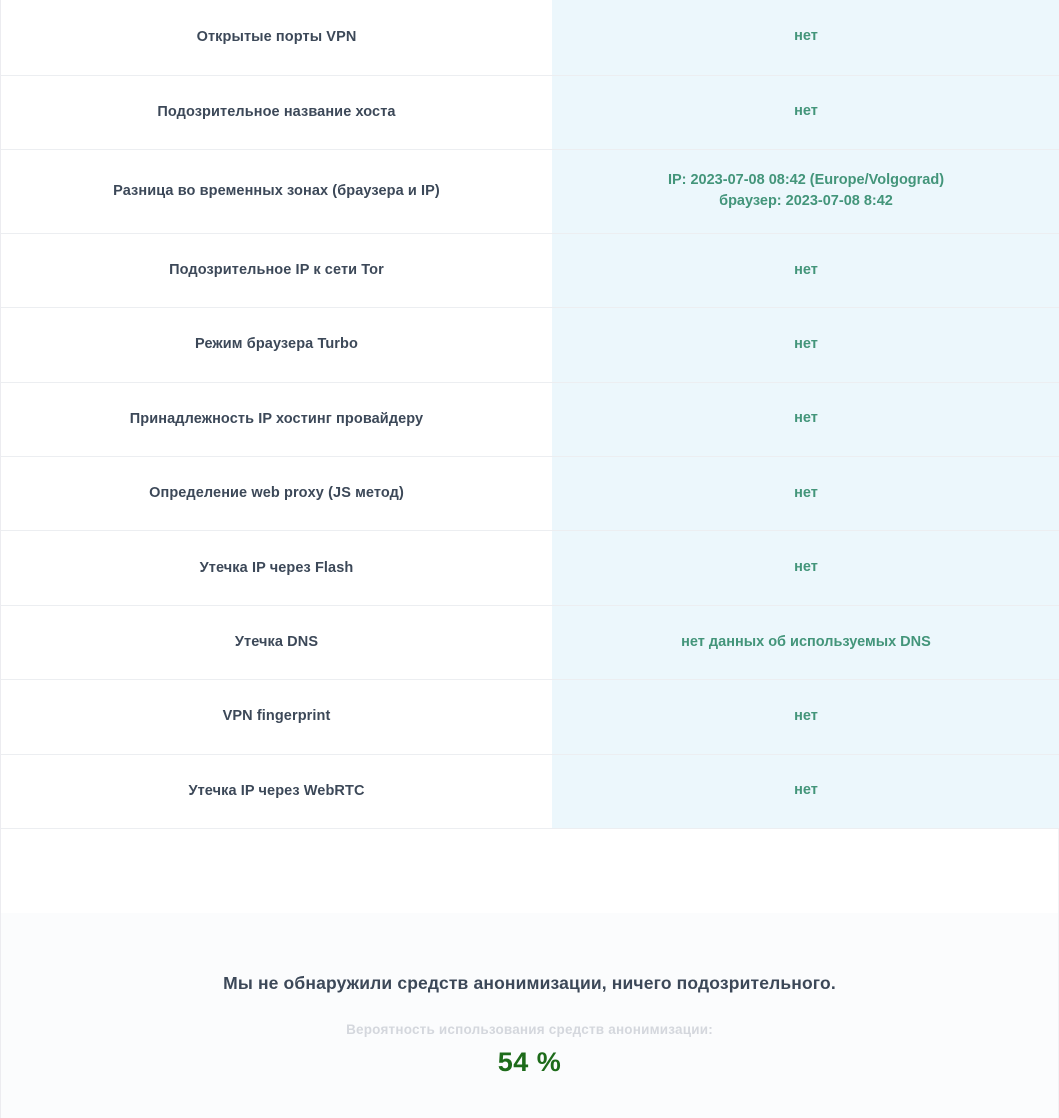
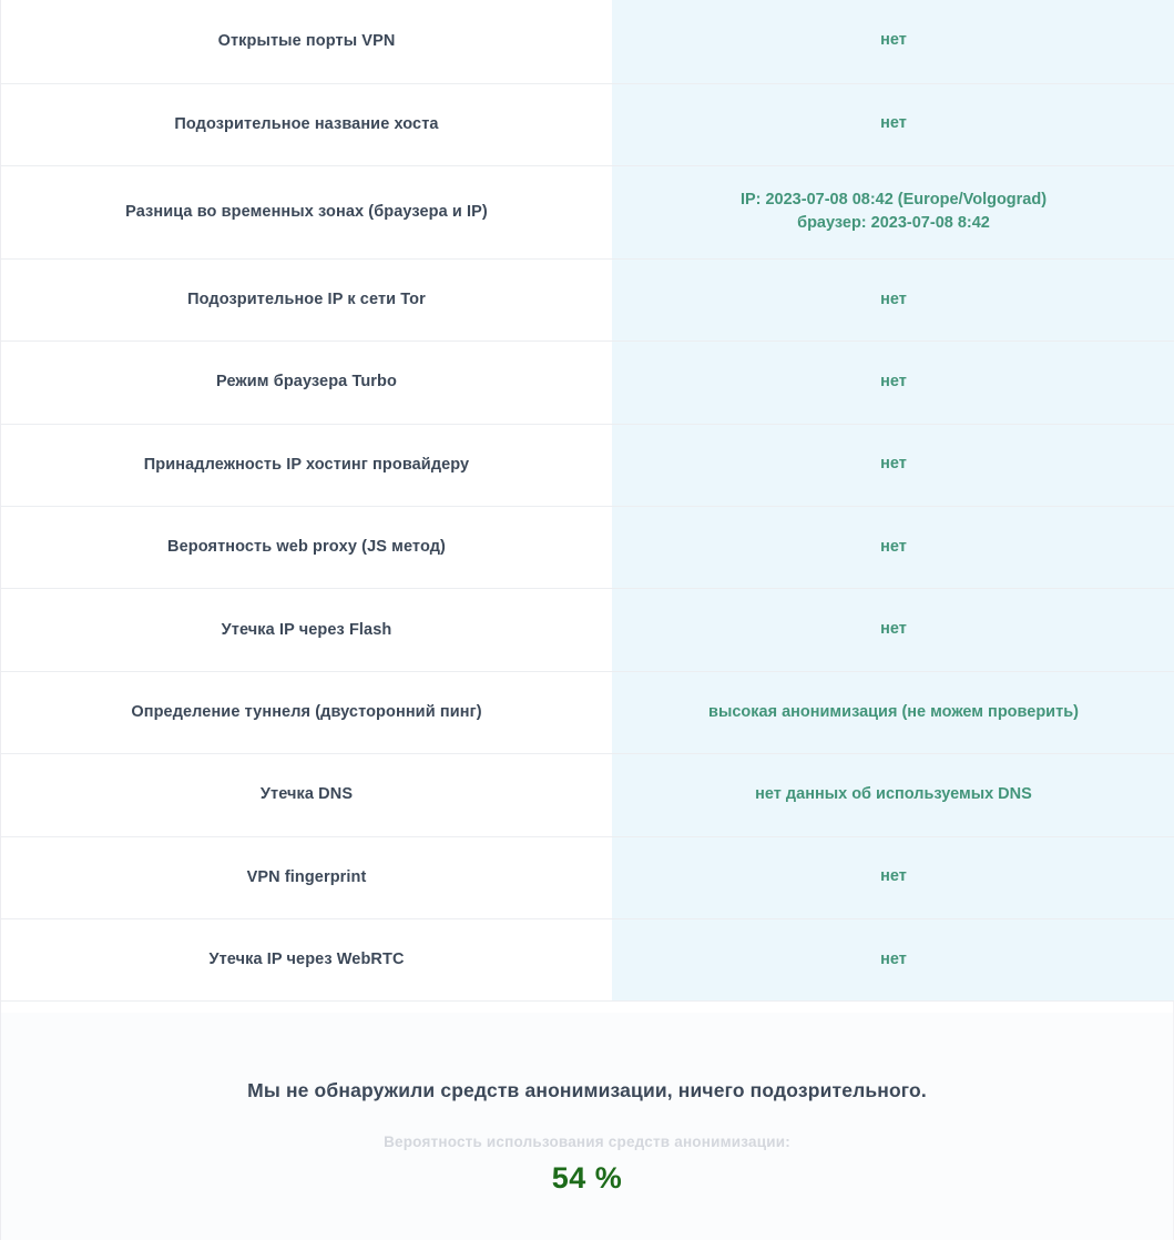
  Открытые порты VPN	нет
  Подозрительное название хоста	нет
  Разница во временных зонах (браузера и IP)	IP: 2023-07-08 08:42 (Europe/Volgograd)браузер: 2023-07-08 8:42
  Подозрительное IP к сети Tor	нет
  Режим браузера Turbo	нет
  Принадлежность IP хостинг провайдеру	нет
- Определение web proxy (JS метод)	нет
+ Вероятность web proxy (JS метод)	нет
  Утечка IP через Flash	нет
+ Определение туннеля (двусторонний пинг)	высокая анонимизация (не можем проверить)
  Утечка DNS	нет данных об используемых DNS
  VPN fingerprint	нет
  Утечка IP через WebRTC	нет
  Мы не обнаружили средств анонимизации, ничего подозрительного.
  Вероятность использования средств анонимизации:
  54 %
